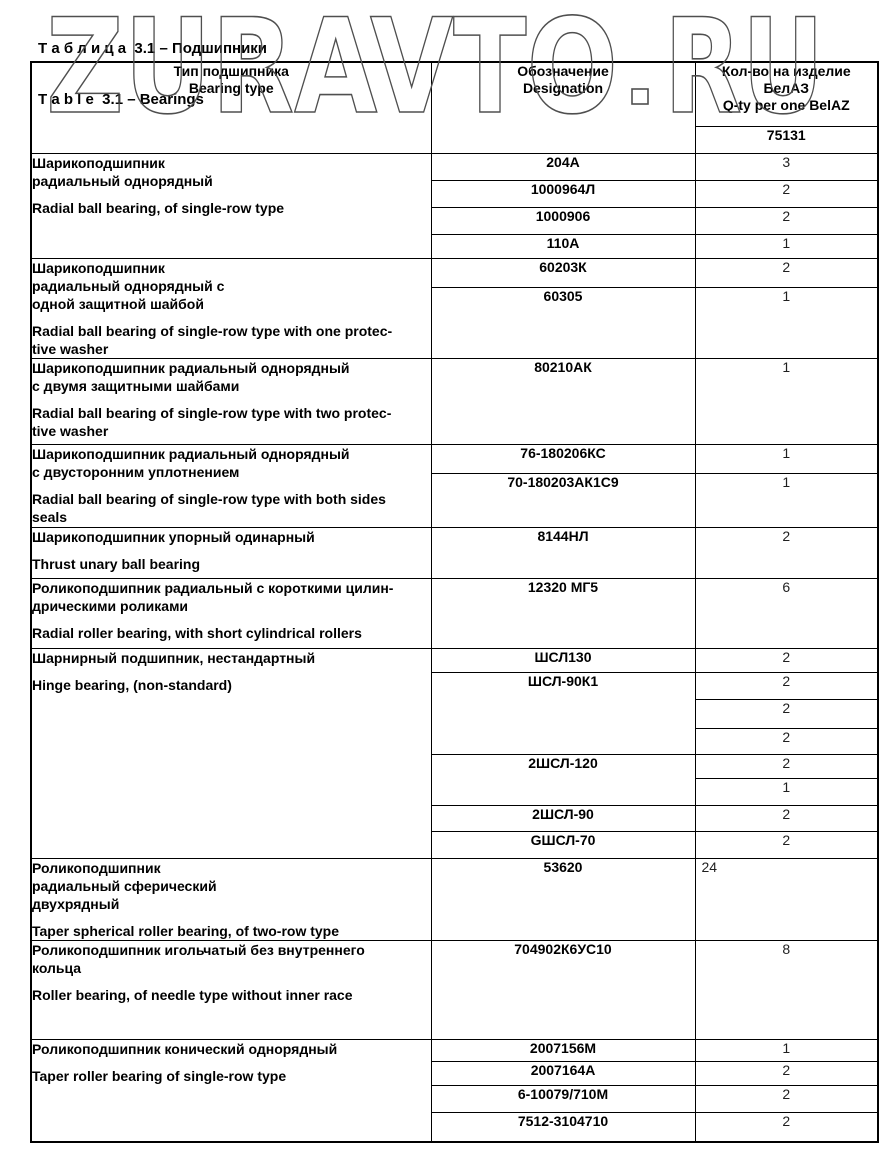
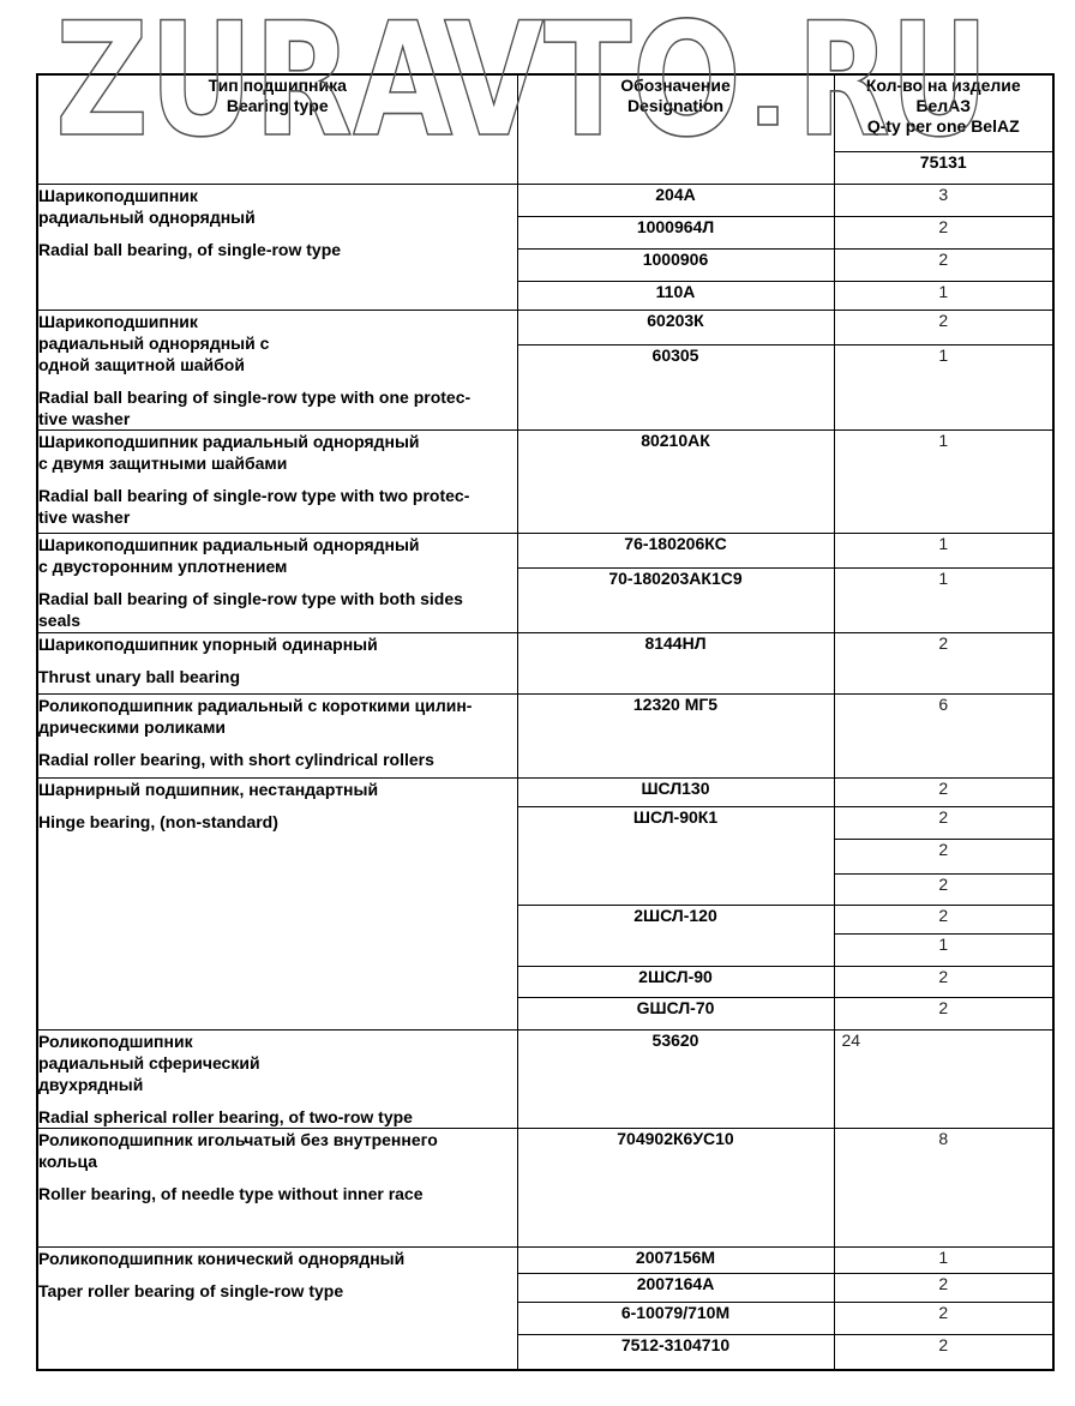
- Т а б л и ц а 3.1 – Подшипники
- T a b l e 3.1 – Bearings
  ZURAVTO
  RU
  Тип подшипника Bearing type	Обозначение Designation	Кол-во на изделие БелАЗ Q-ty per one BelAZ
  75131
  Шарикоподшипник радиальный однорядный Radial ball bearing, of single-row type	204А	3
  1000964Л	2
  1000906	2
  110А	1
  Шарикоподшипник радиальный однорядный с одной защитной шайбой Radial ball bearing of single-row type with one protec- tive washer	60203К	2
  60305	1
  Шарикоподшипник радиальный однорядный с двумя защитными шайбами Radial ball bearing of single-row type with two protec- tive washer	80210АК	1
  Шарикоподшипник радиальный однорядный с двусторонним уплотнением Radial ball bearing of single-row type with both sides seals	76-180206КС	1
  70-180203АК1С9	1
  Шарикоподшипник упорный одинарный Thrust unary ball bearing	8144НЛ	2
  Роликоподшипник радиальный с короткими цилин- дрическими роликами Radial roller bearing, with short cylindrical rollers	12320 МГ5	6
  Шарнирный подшипник, нестандартный Hinge bearing, (non-standard)	ШСЛ130	2
  ШСЛ-90К1	2
  2
  2
  2ШСЛ-120	2
  1
  2ШСЛ-90	2
  GШСЛ-70	2
- Роликоподшипник радиальный сферический двухрядный Taper spherical roller bearing, of two-row type	53620	24
+ Роликоподшипник радиальный сферический двухрядный Radial spherical roller bearing, of two-row type	53620	24
  Роликоподшипник игольчатый без внутреннего кольца Roller bearing, of needle type without inner race	704902К6УС10	8
  Роликоподшипник конический однорядный Taper roller bearing of single-row type	2007156М	1
  2007164А	2
  6-10079/710М	2
  7512-3104710	2
